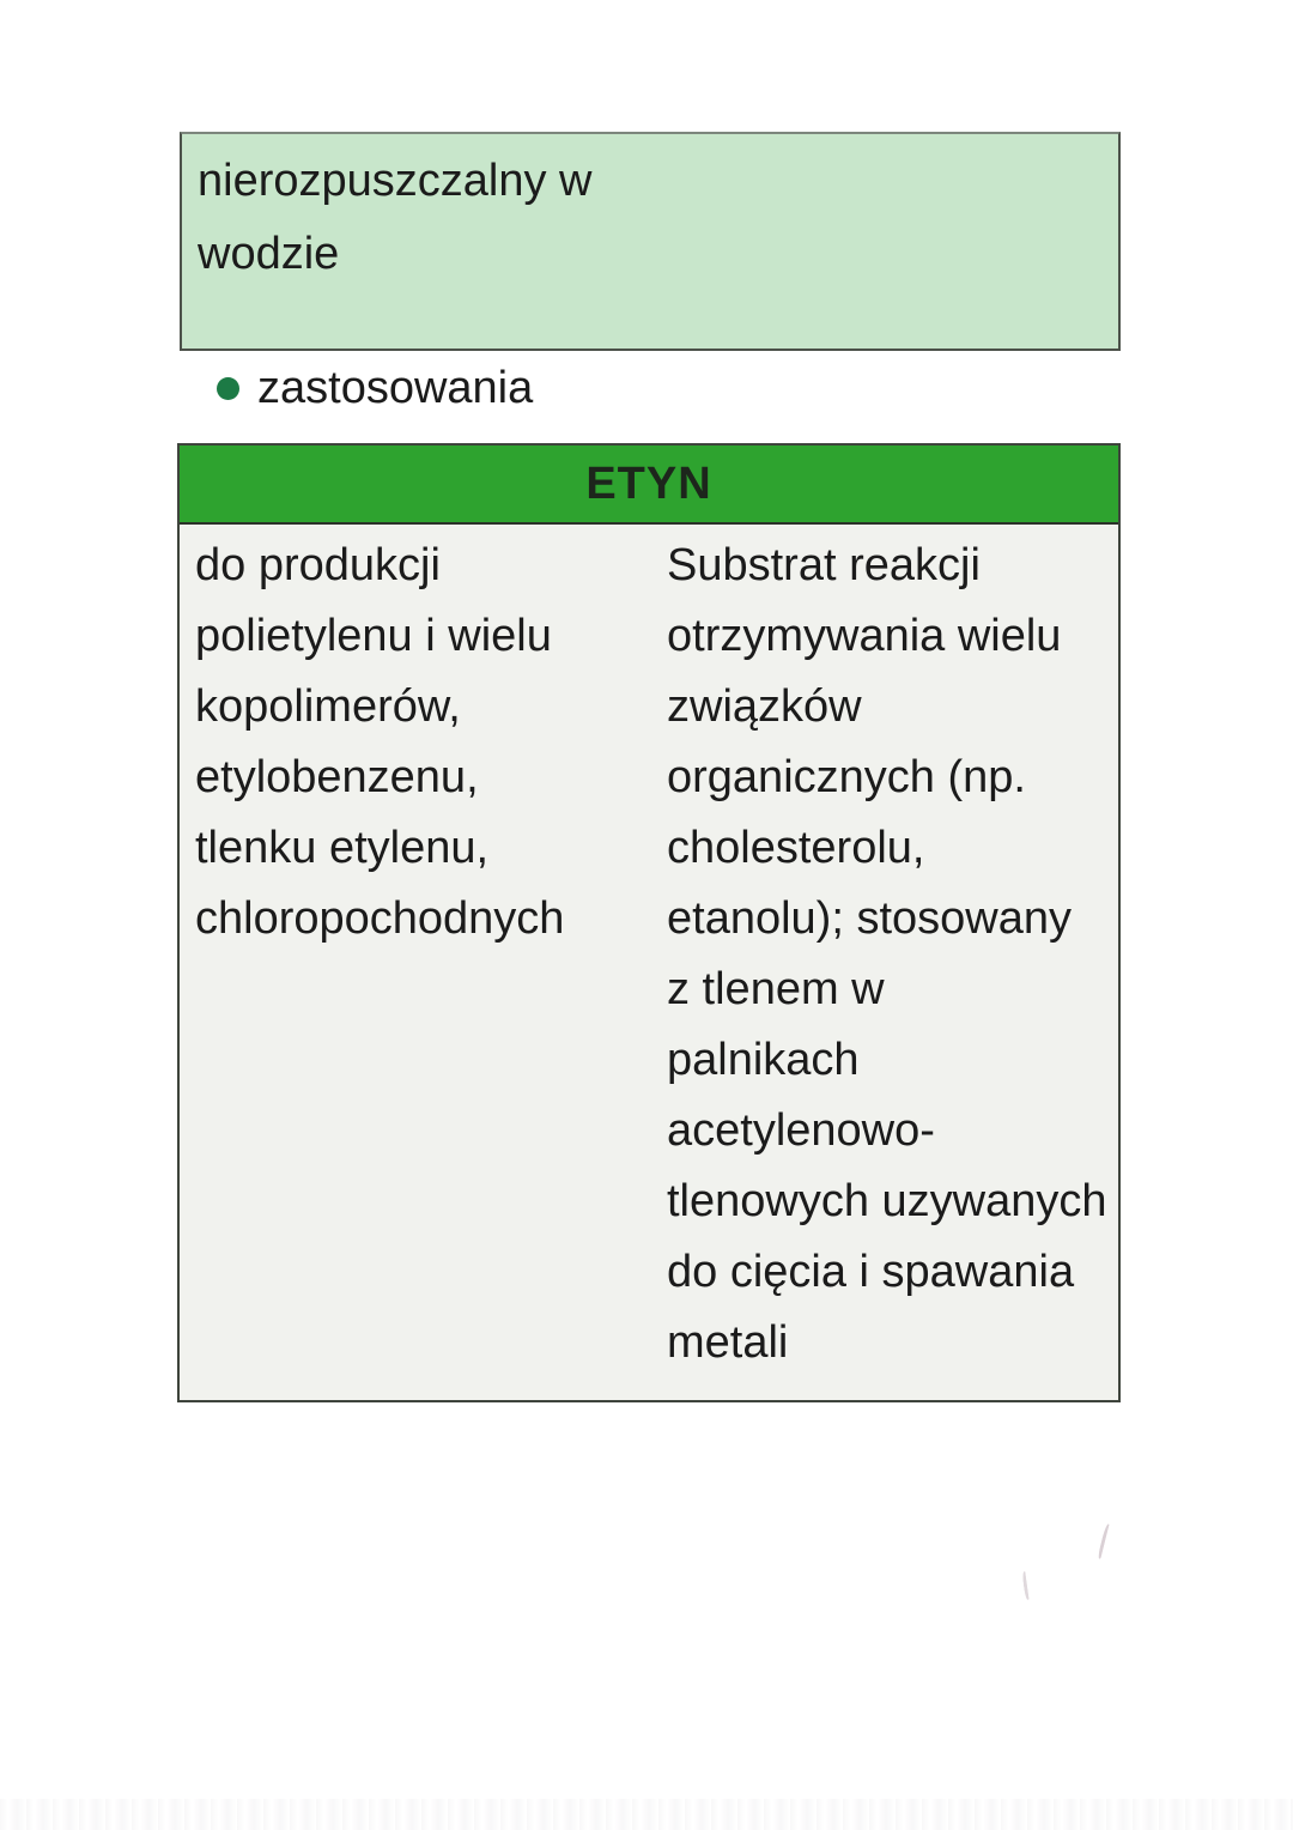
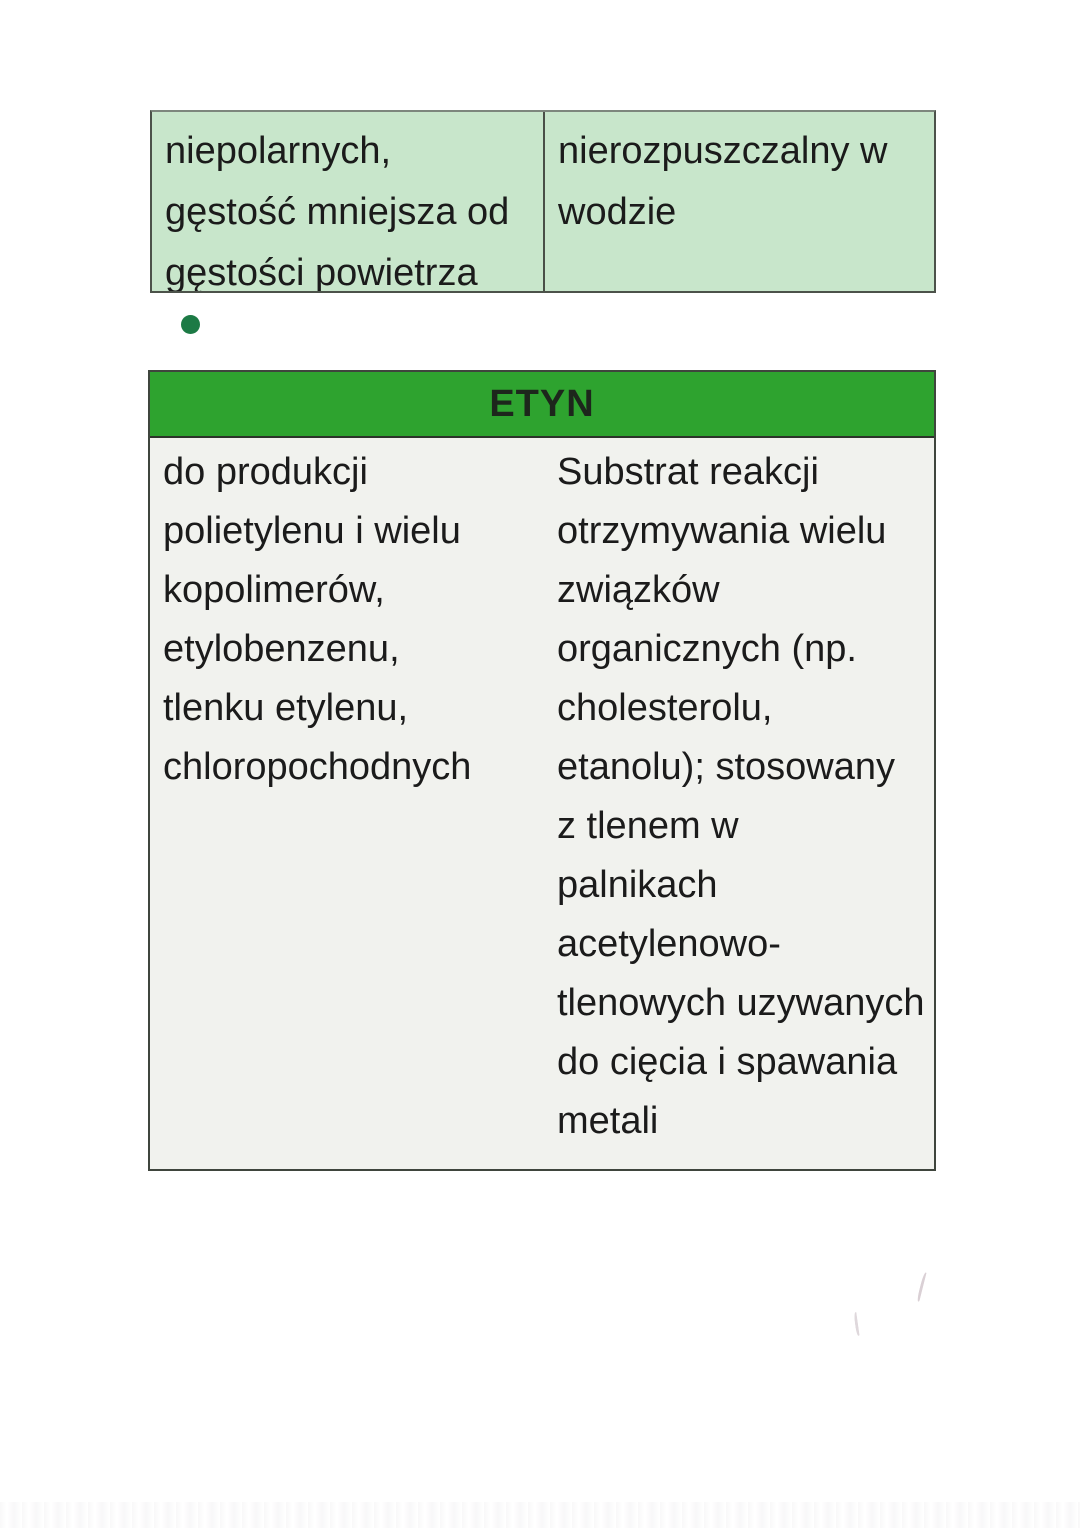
+ niepolarnych,
+ gęstość mniejsza od
+ gęstości powietrza
  nierozpuszczalny w
  wodzie
- zastosowania
  ETYN
  do produkcji
  polietylenu i wielu
  kopolimerów,
  etylobenzenu,
  tlenku etylenu,
  chloropochodnych
  Substrat reakcji
  otrzymywania wielu
  związków
  organicznych (np.
  cholesterolu,
  etanolu); stosowany
  z tlenem w
  palnikach
  acetylenowo-
  tlenowych uzywanych
  do cięcia i spawania
  metali
